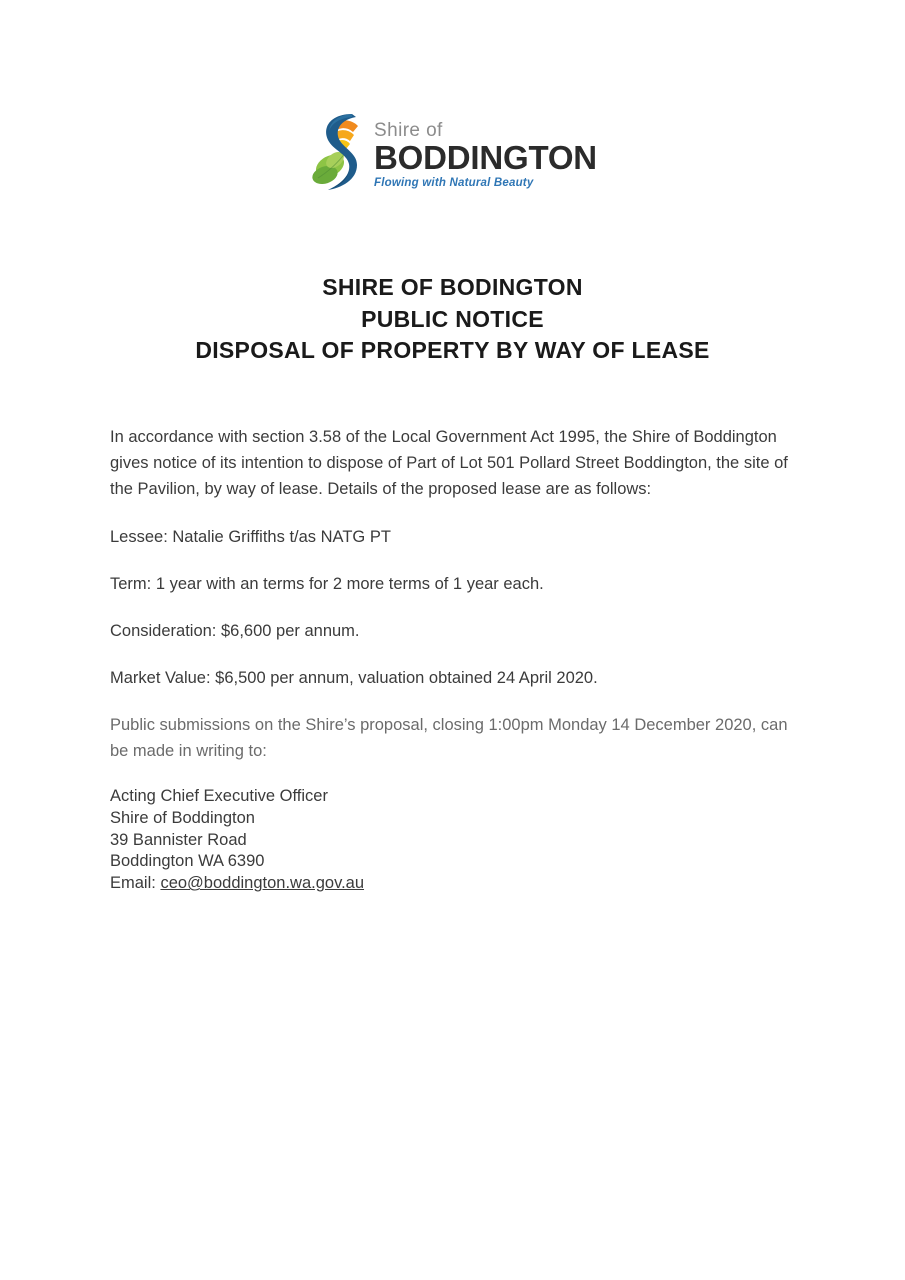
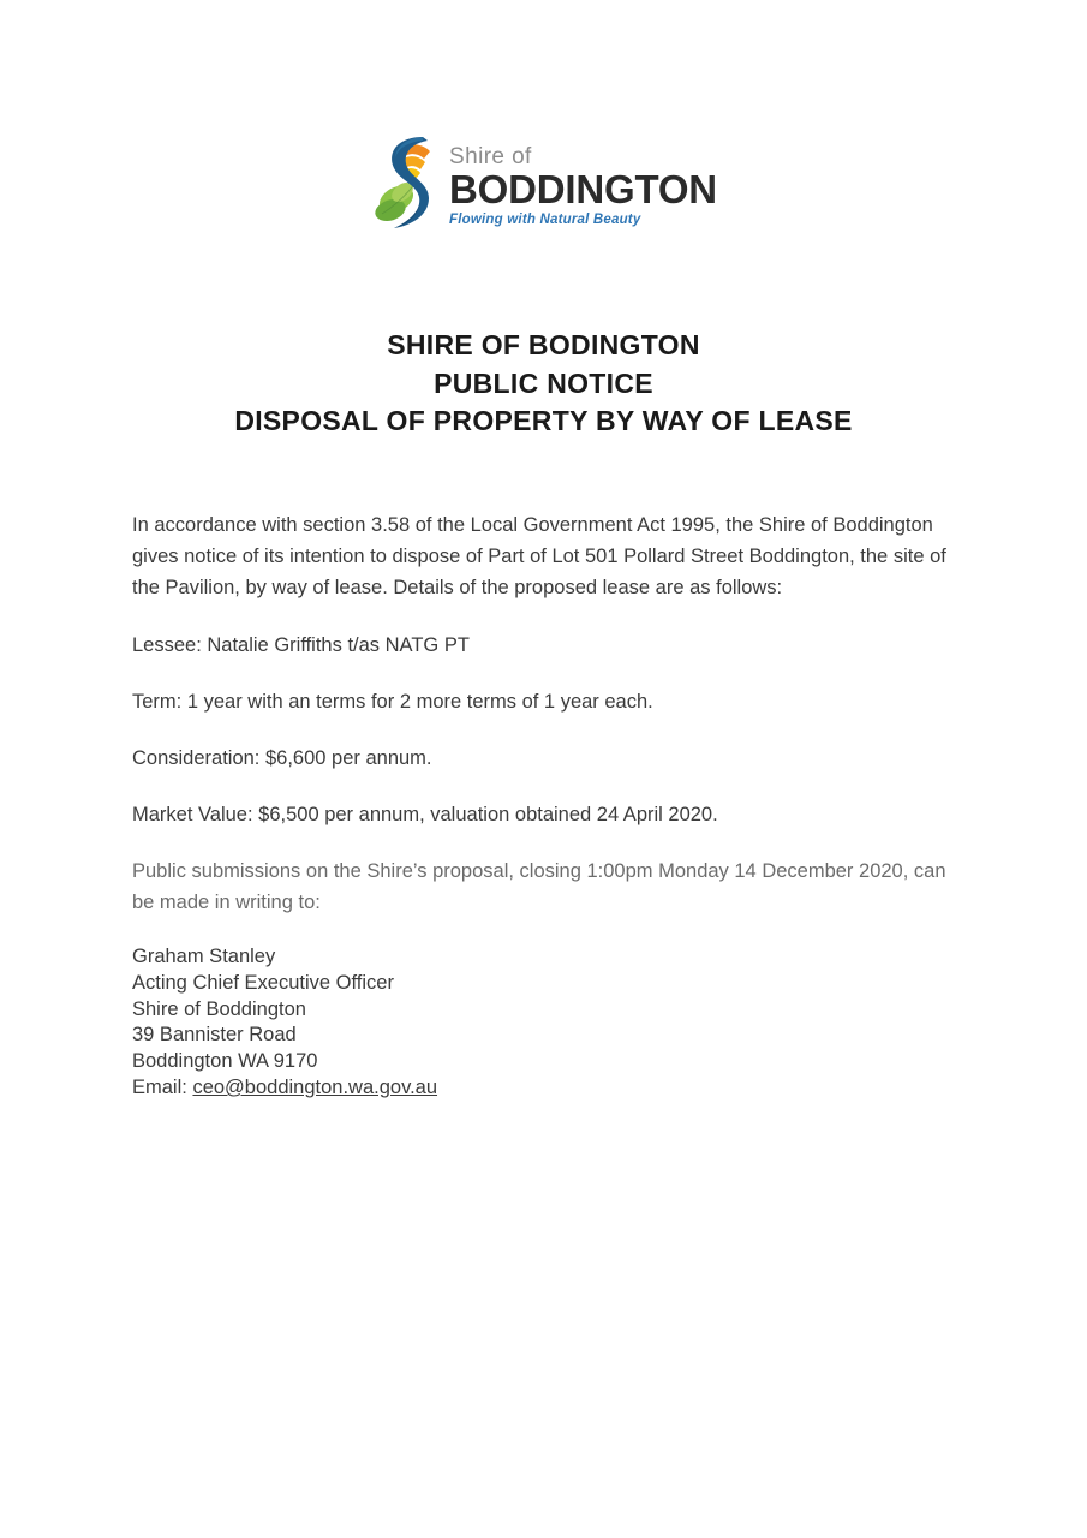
  Shire of
  BODDINGTON
  Flowing with Natural Beauty
  SHIRE OF BODINGTON
  PUBLIC NOTICE
  DISPOSAL OF PROPERTY BY WAY OF LEASE
  In accordance with section 3.58 of the Local Government Act 1995, the Shire of Boddington gives notice of its intention to dispose of Part of Lot 501 Pollard Street Boddington, the site of the Pavilion, by way of lease. Details of the proposed lease are as follows:
  Lessee: Natalie Griffiths t/as NATG PT
  Term: 1 year with an terms for 2 more terms of 1 year each.
  Consideration: $6,600 per annum.
  Market Value: $6,500 per annum, valuation obtained 24 April 2020.
  Public submissions on the Shire’s proposal, closing 1:00pm Monday 14 December 2020, can be made in writing to:
+ Graham Stanley
  Acting Chief Executive Officer
  Shire of Boddington
  39 Bannister Road
- Boddington WA 6390
+ Boddington WA 9170
  Email: ceo@boddington.wa.gov.au
